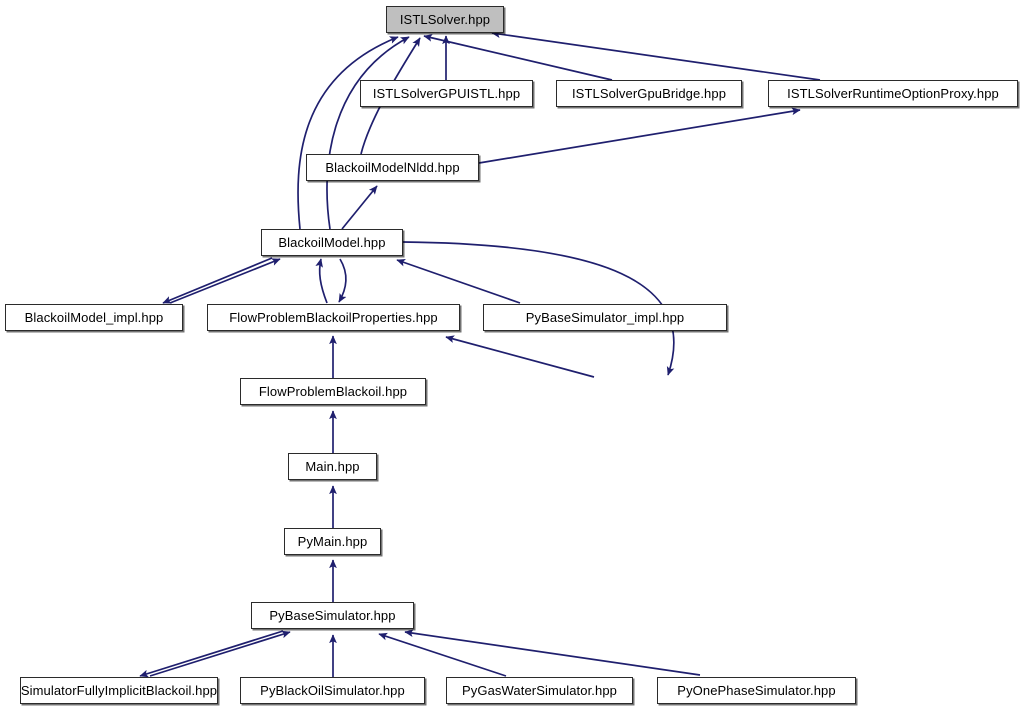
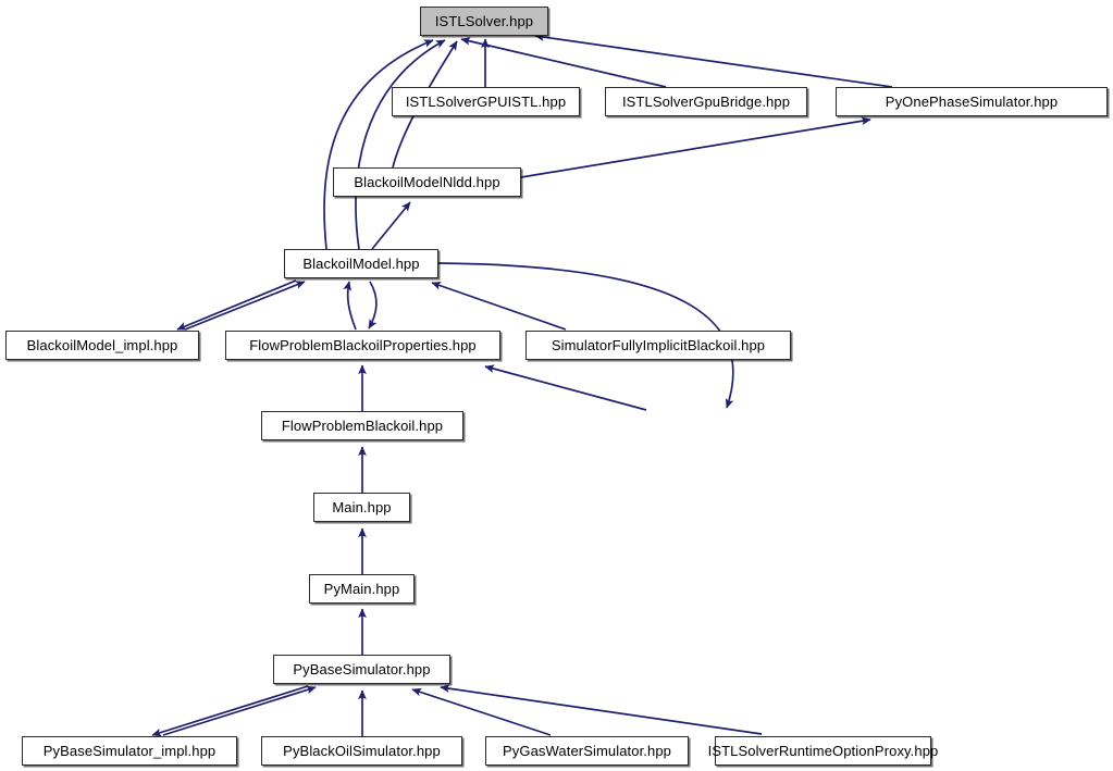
  ISTLSolver.hpp
  ISTLSolverGPUISTL.hpp
  ISTLSolverGpuBridge.hpp
- ISTLSolverRuntimeOptionProxy.hpp
+ PyOnePhaseSimulator.hpp
  BlackoilModelNldd.hpp
  BlackoilModel.hpp
  BlackoilModel_impl.hpp
  FlowProblemBlackoilProperties.hpp
- PyBaseSimulator_impl.hpp
+ SimulatorFullyImplicitBlackoil.hpp
  FlowProblemBlackoil.hpp
  Main.hpp
  PyMain.hpp
  PyBaseSimulator.hpp
- SimulatorFullyImplicitBlackoil.hpp
+ PyBaseSimulator_impl.hpp
  PyBlackOilSimulator.hpp
  PyGasWaterSimulator.hpp
- PyOnePhaseSimulator.hpp
+ ISTLSolverRuntimeOptionProxy.hpp
